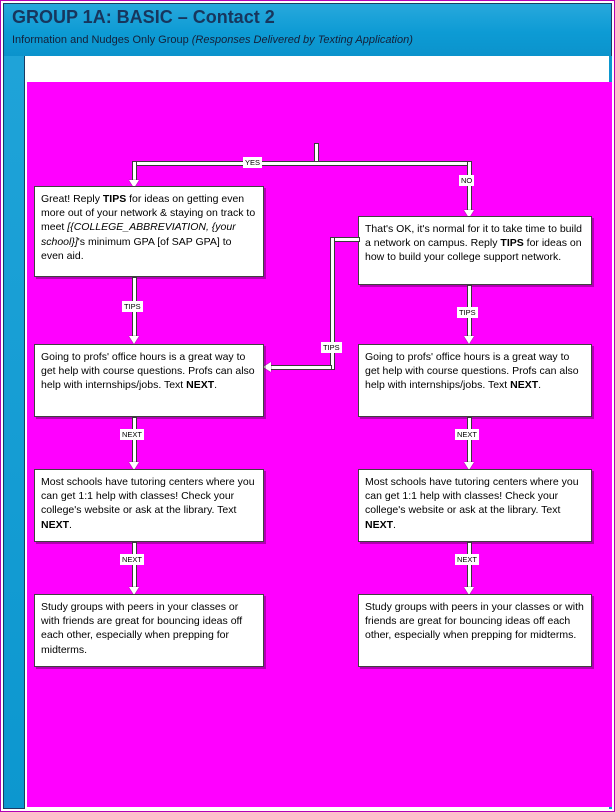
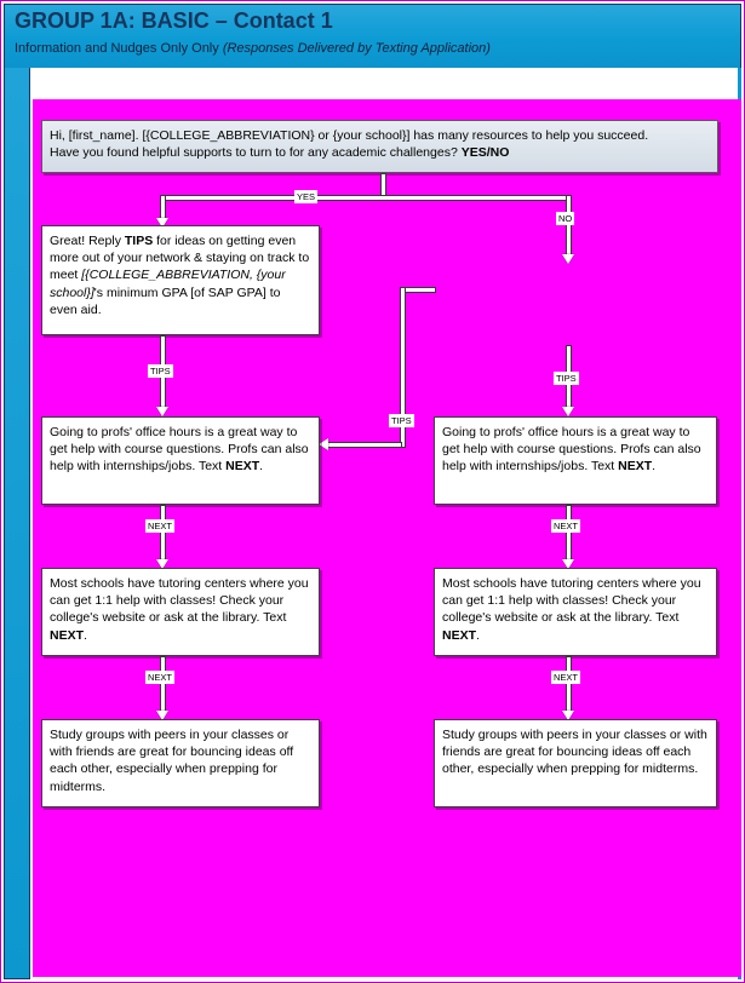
- GROUP 1A: BASIC – Contact 2
+ GROUP 1A: BASIC – Contact 1
- Information and Nudges Only Group (Responses Delivered by Texting Application)
+ Information and Nudges Only Only (Responses Delivered by Texting Application)
+ Hi, [first_name]. [{COLLEGE_ABBREVIATION} or {your school}] has many resources to help you succeed.
+ Have you found helpful supports to turn to for any academic challenges? YES/NO
  YES
  NO
  Great! Reply TIPS for ideas on getting even more out of your network & staying on track to meet [{COLLEGE_ABBREVIATION, {your school}]'s minimum GPA [of SAP GPA] to even aid.
- That's OK, it's normal for it to take time to build a network on campus. Reply TIPS for ideas on how to build your college support network.
  TIPS
  TIPS
  TIPS
  Going to profs' office hours is a great way to get help with course questions. Profs can also help with internships/jobs. Text NEXT.
  Going to profs' office hours is a great way to get help with course questions. Profs can also help with internships/jobs. Text NEXT.
  NEXT
  NEXT
  Most schools have tutoring centers where you can get 1:1 help with classes! Check your college's website or ask at the library. Text NEXT.
  Most schools have tutoring centers where you can get 1:1 help with classes! Check your college's website or ask at the library. Text NEXT.
  NEXT
  NEXT
  Study groups with peers in your classes or with friends are great for bouncing ideas off each other, especially when prepping for midterms.
  Study groups with peers in your classes or with friends are great for bouncing ideas off each other, especially when prepping for midterms.
